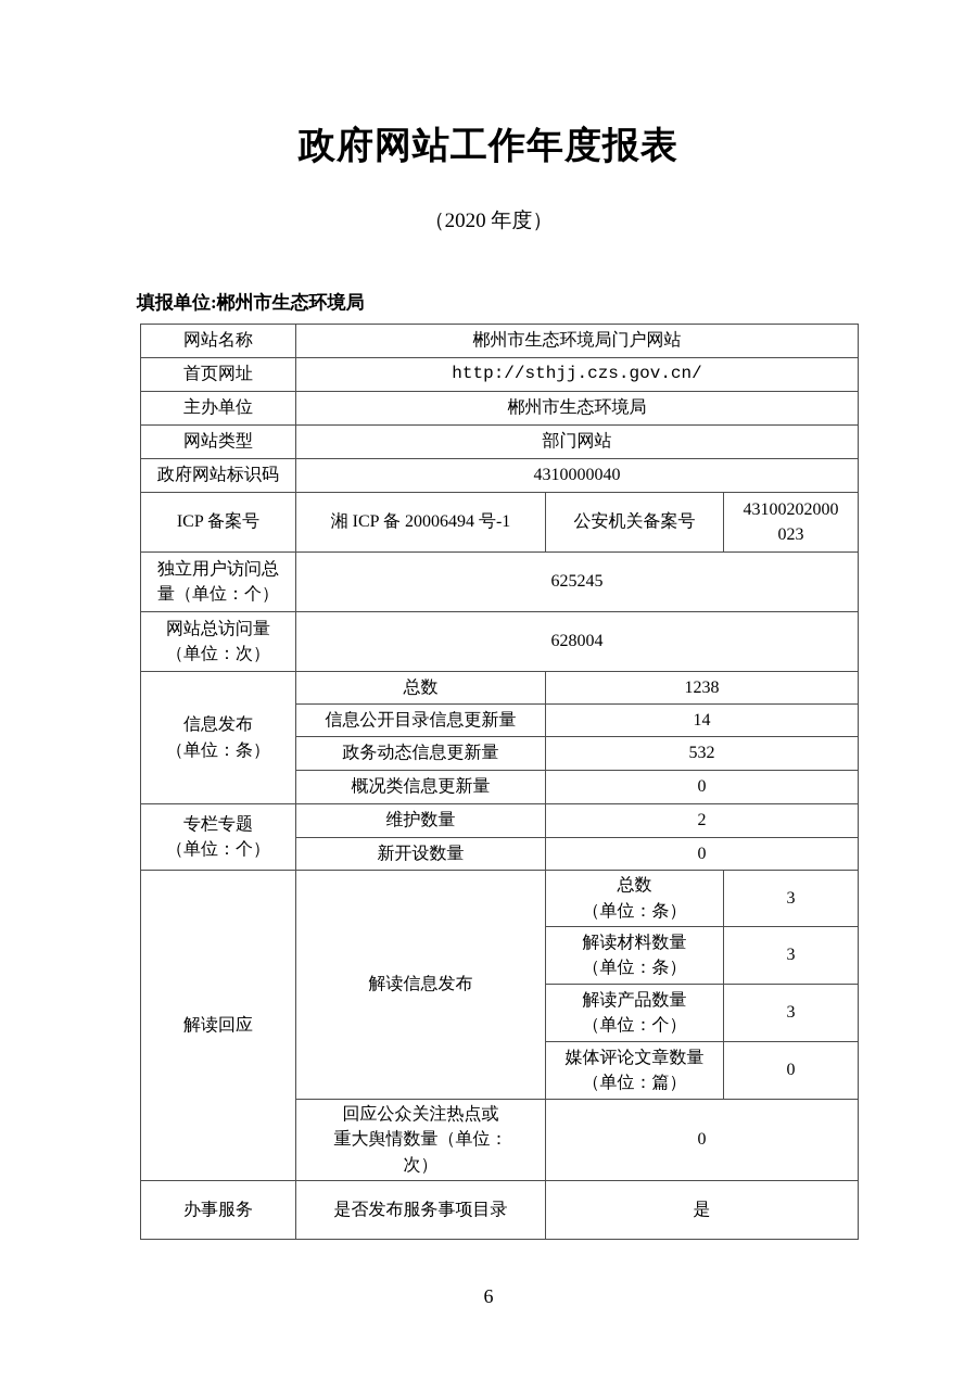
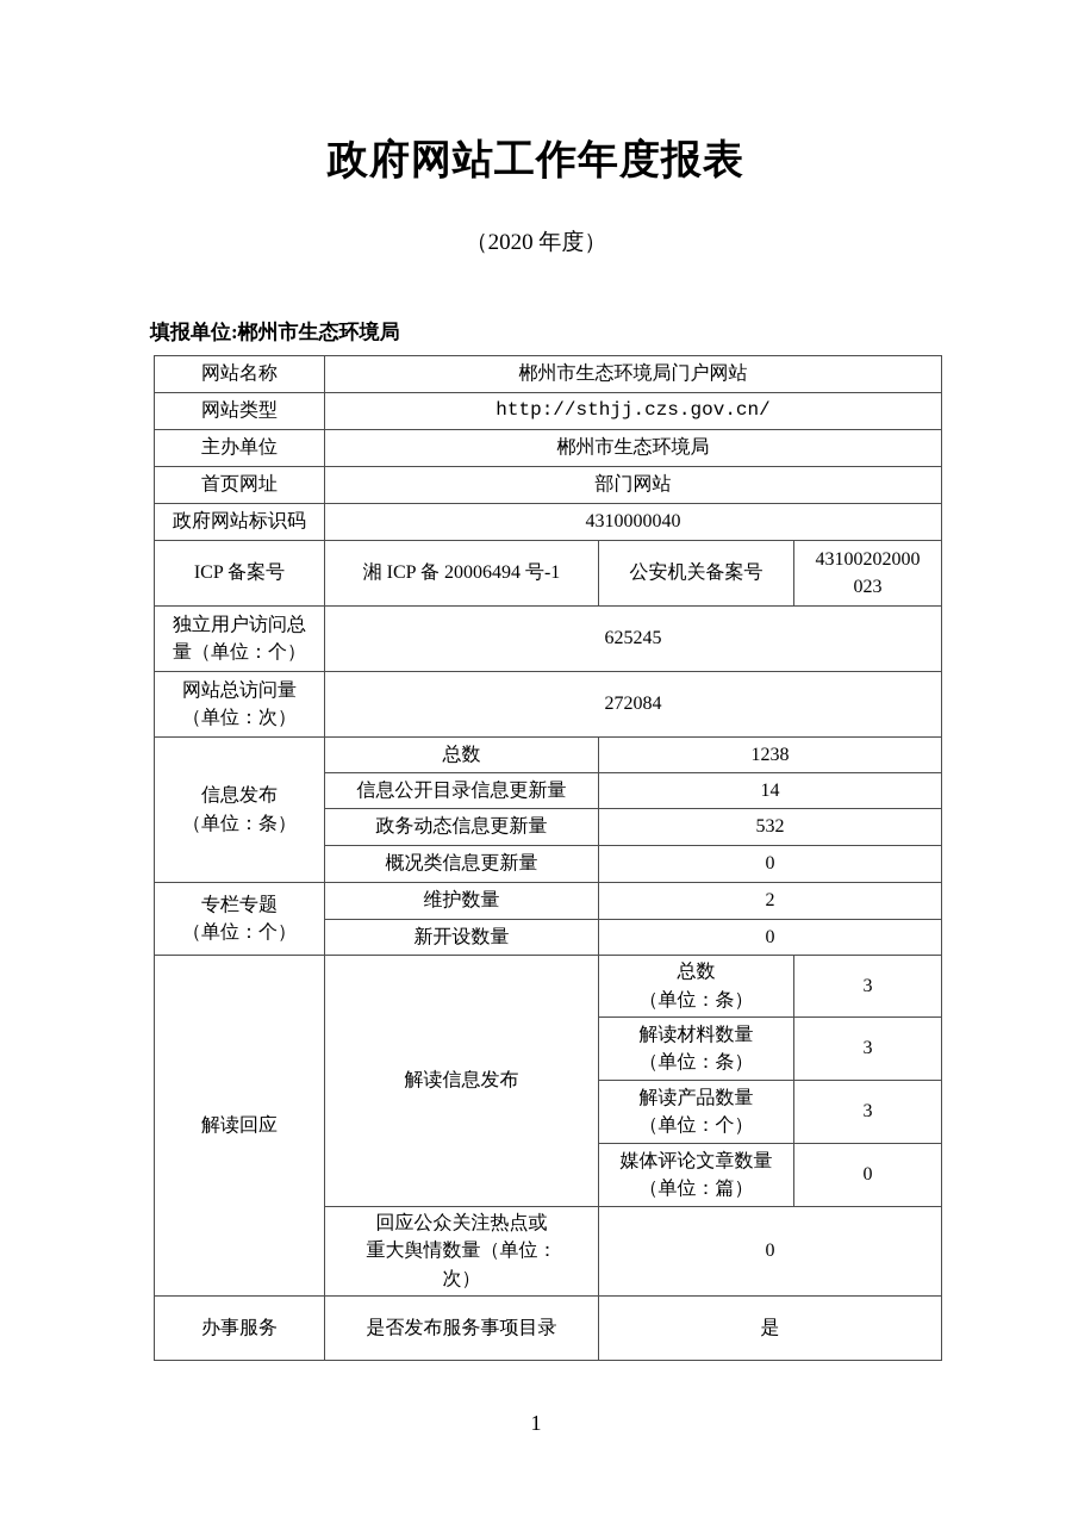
  政府网站工作年度报表
  （2020 年度）
  填报单位:郴州市生态环境局
  网站名称	郴州市生态环境局门户网站
- 首页网址	http://sthjj.czs.gov.cn/
+ 网站类型	http://sthjj.czs.gov.cn/
  主办单位	郴州市生态环境局
- 网站类型	部门网站
+ 首页网址	部门网站
  政府网站标识码	4310000040
  ICP 备案号	湘 ICP 备 20006494 号-1	公安机关备案号	43100202000023
  独立用户访问总 量（单位：个）	625245
- 网站总访问量 （单位：次）	628004
+ 网站总访问量 （单位：次）	272084
  信息发布 （单位：条）	总数	1238
  信息公开目录信息更新量	14
  政务动态信息更新量	532
  概况类信息更新量	0
  专栏专题 （单位：个）	维护数量	2
  新开设数量	0
  解读回应	解读信息发布	总数 （单位：条）	3
  解读材料数量 （单位：条）	3
  解读产品数量 （单位：个）	3
  媒体评论文章数量 （单位：篇）	0
  回应公众关注热点或 重大舆情数量（单位： 次）	0
  办事服务	是否发布服务事项目录	是
- 6
+ 1
